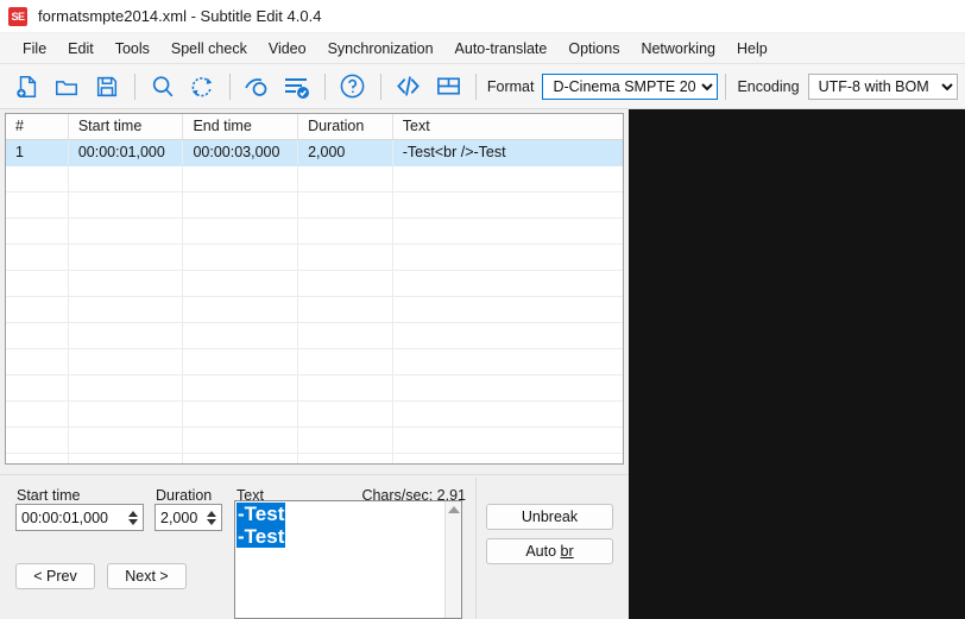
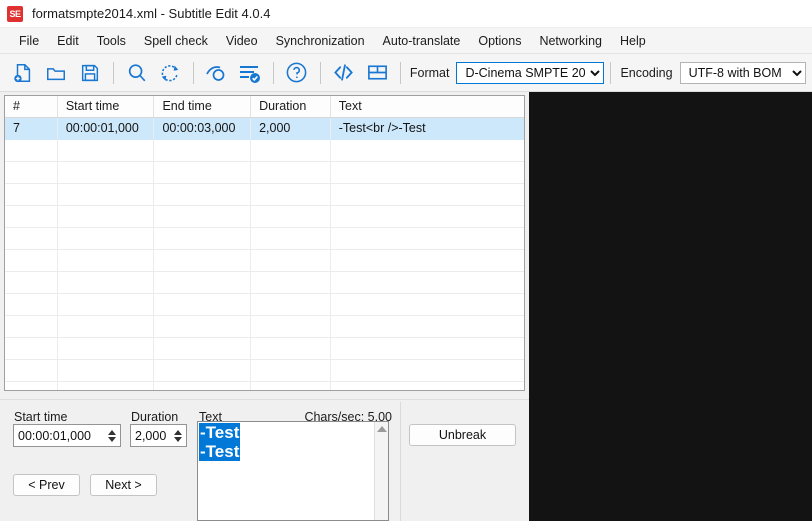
  SE
  formatsmpte2014.xml - Subtitle Edit 4.0.4
  File
  Edit
  Tools
  Spell check
  Video
  Synchronization
  Auto-translate
  Options
  Networking
  Help
  Format
  D-Cinema SMPTE 20
  Encoding
  UTF-8 with BOM
  #
  Start time
  End time
  Duration
  Text
- 1
+ 7
  00:00:01,000
  00:00:03,000
  2,000
  -Test<br />-Test
  Start time
  00:00:01,000
  Duration
  2,000
  Text
- Chars/sec: 2,91
+ Chars/sec: 5,00
  < Prev
  Next >
  Unbreak
- Auto br
  -Test
  -Test
